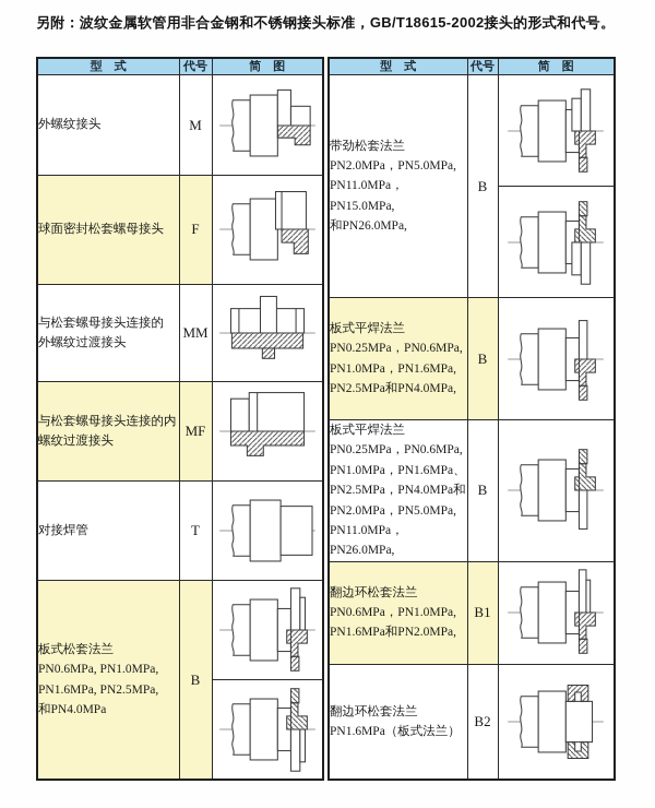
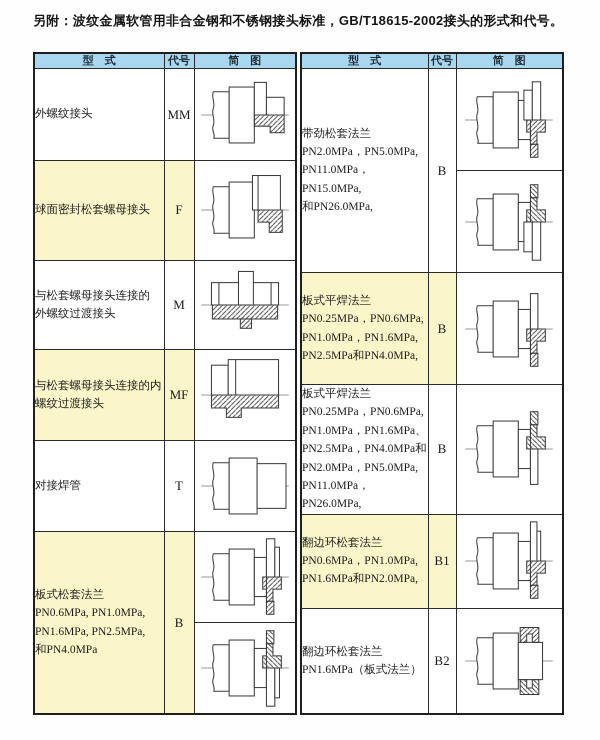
  另附：波纹金属软管用非合金钢和不锈钢接头标准，GB/T18615-2002接头的形式和代号。
  型 式	代号	简 图
- 外螺纹接头	M
+ 外螺纹接头	MM
  球面密封松套螺母接头	F
- 与松套螺母接头连接的 外螺纹过渡接头	MM
+ 与松套螺母接头连接的 外螺纹过渡接头	M
  与松套螺母接头连接的内 螺纹过渡接头	MF
  对接焊管	T
  板式松套法兰 PN0.6MPa, PN1.0MPa, PN1.6MPa, PN2.5MPa, 和PN4.0MPa	B
  型 式	代号	简 图
  带劲松套法兰 PN2.0MPa，PN5.0MPa, PN11.0MPa，PN15.0MPa, 和PN26.0MPa,	B
  板式平焊法兰 PN0.25MPa，PN0.6MPa, PN1.0MPa，PN1.6MPa, PN2.5MPa和PN4.0MPa,	B
  板式平焊法兰 PN0.25MPa，PN0.6MPa, PN1.0MPa，PN1.6MPa、 PN2.5MPa，PN4.0MPa和 PN2.0MPa，PN5.0MPa, PN11.0MPa，PN26.0MPa,	B
  翻边环松套法兰 PN0.6MPa，PN1.0MPa, PN1.6MPa和PN2.0MPa,	B1
  翻边环松套法兰 PN1.6MPa（板式法兰）	B2
